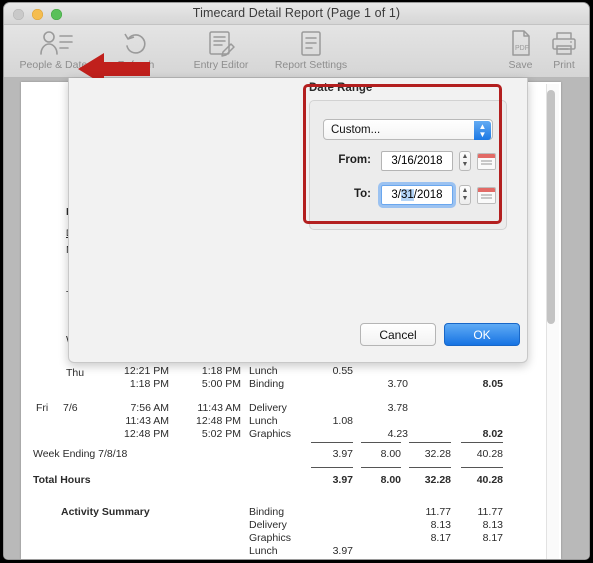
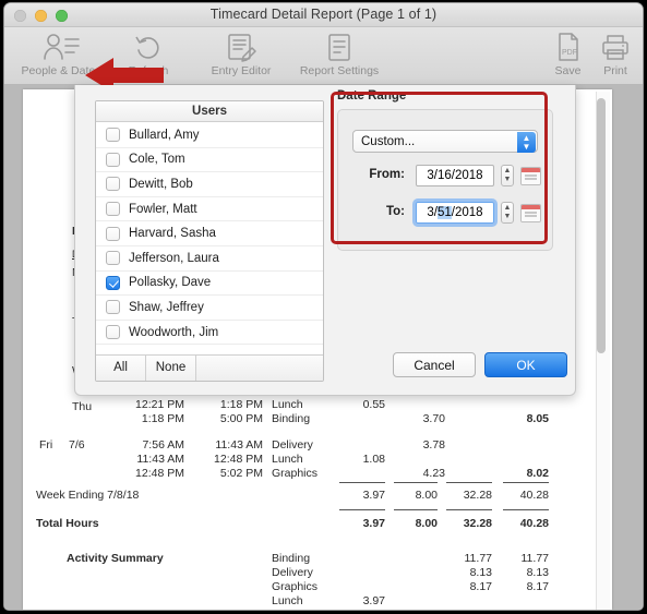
  Timecard Detail Report (Page 1 of 1)
  People & Date
  Entry Editor
  Report Settings
  Save
  Print
  Thu
  12:21 PM
  1:18 PM
  Lunch
  0.55
  1:18 PM
  5:00 PM
  Binding
  3.70
  8.05
  Fri
  7/6
  7:56 AM
  11:43 AM
  Delivery
  3.78
  11:43 AM
  12:48 PM
  Lunch
  1.08
  12:48 PM
  5:02 PM
  Graphics
  4.23
  8.02
  Week Ending 7/8/18
  3.97
  8.00
  32.28
  40.28
  Total Hours
  3.97
  8.00
  32.28
  40.28
  Activity Summary
  Binding
  11.77
  11.77
  Delivery
  8.13
  8.13
  Graphics
  8.17
  8.17
  Lunch
  3.97
+ Users
+ Bullard, Amy
+ Cole, Tom
+ Dewitt, Bob
+ Fowler, Matt
+ Harvard, Sasha
+ Jefferson, Laura
+ Pollasky, Dave
+ Shaw, Jeffrey
+ Woodworth, Jim
+ All
+ None
  Date Range
  Custom...
  ▲
  ▼
  From:
  3/16/2018
  To:
- 3/31/2018
+ 3/51/2018
  Cancel
  OK
